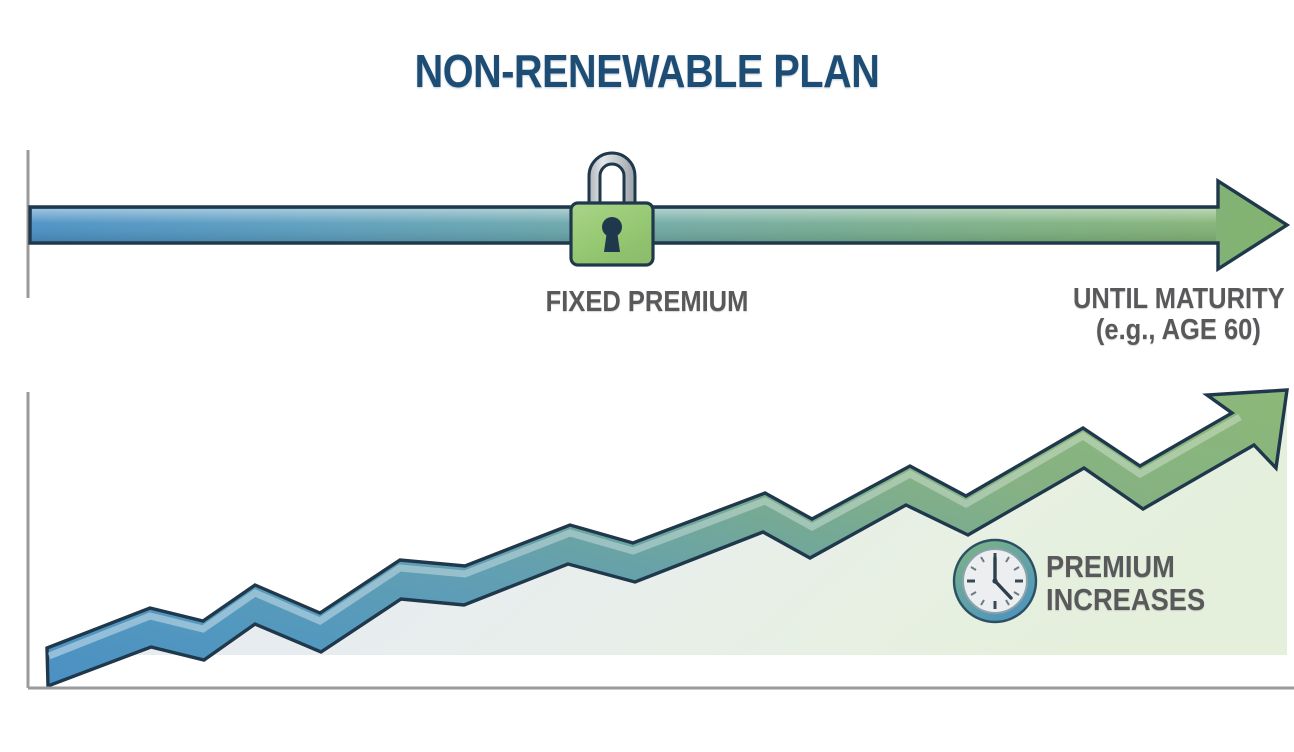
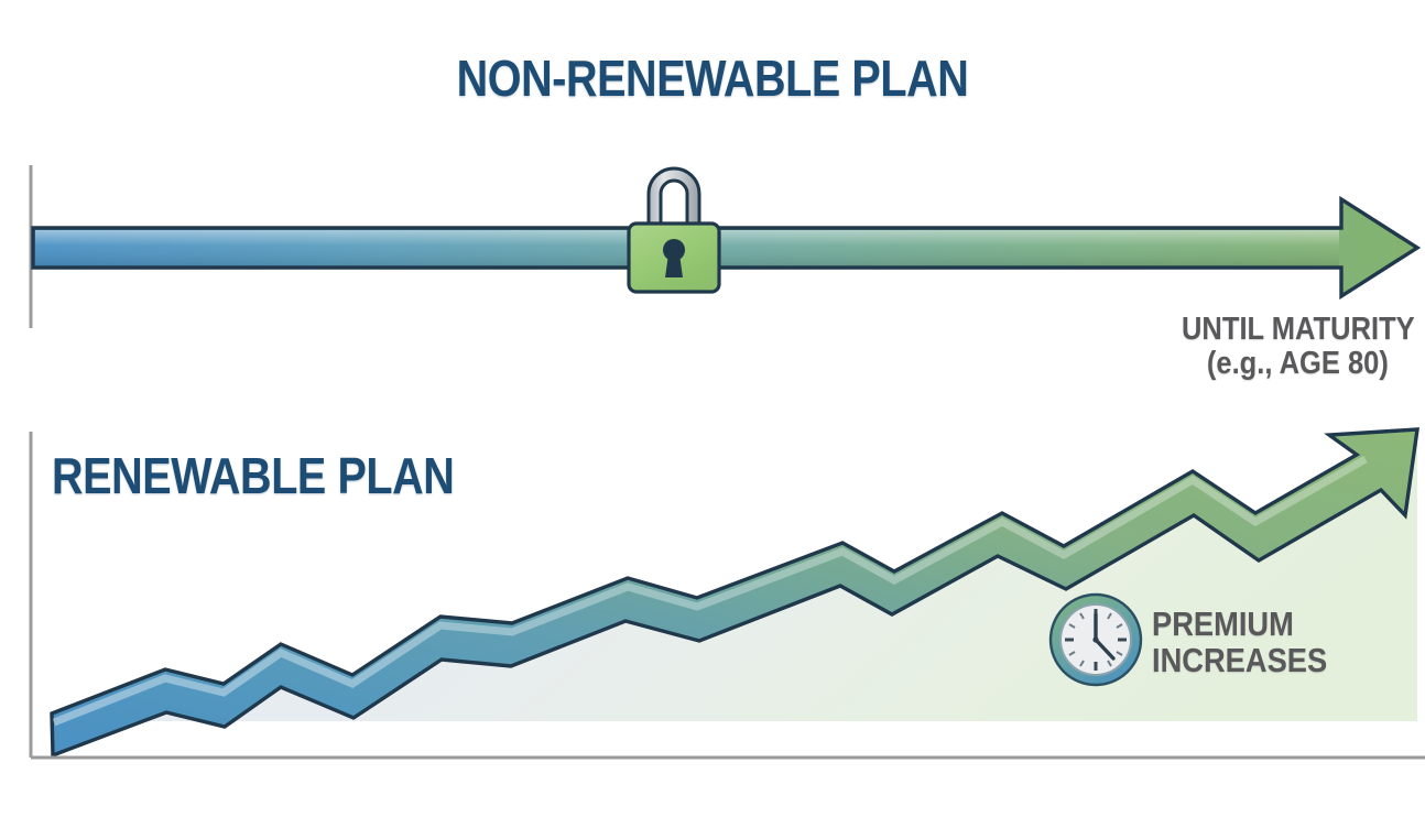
  NON-RENEWABLE PLAN
- FIXED PREMIUM
  UNTIL MATURITY
- (e.g., AGE 60)
+ (e.g., AGE 80)
+ RENEWABLE PLAN
  PREMIUM
  INCREASES
